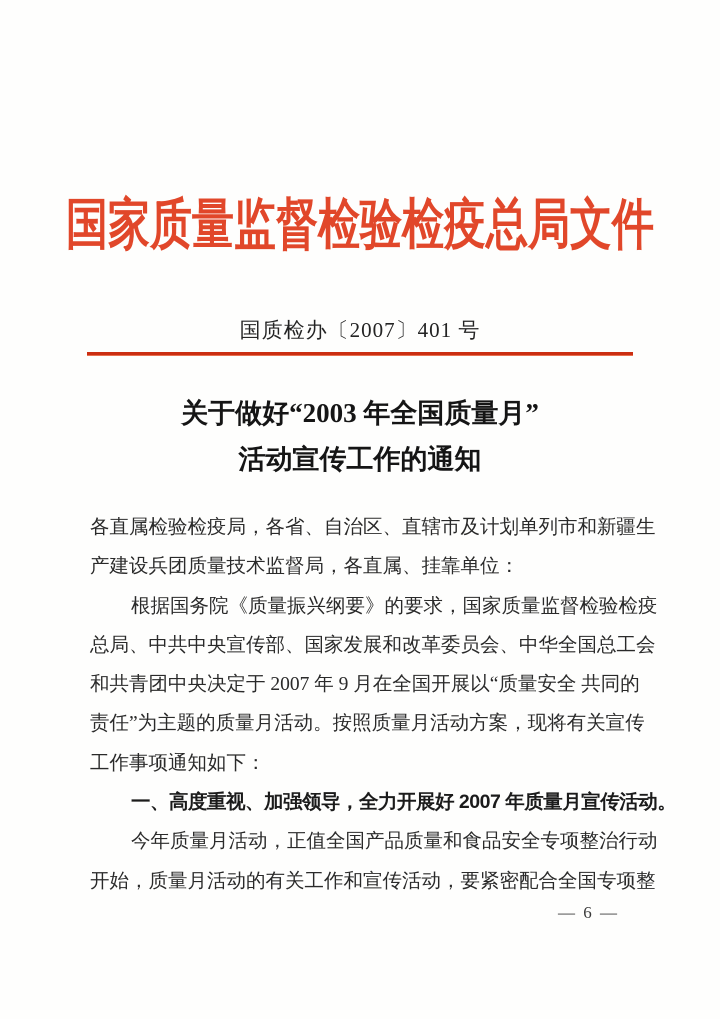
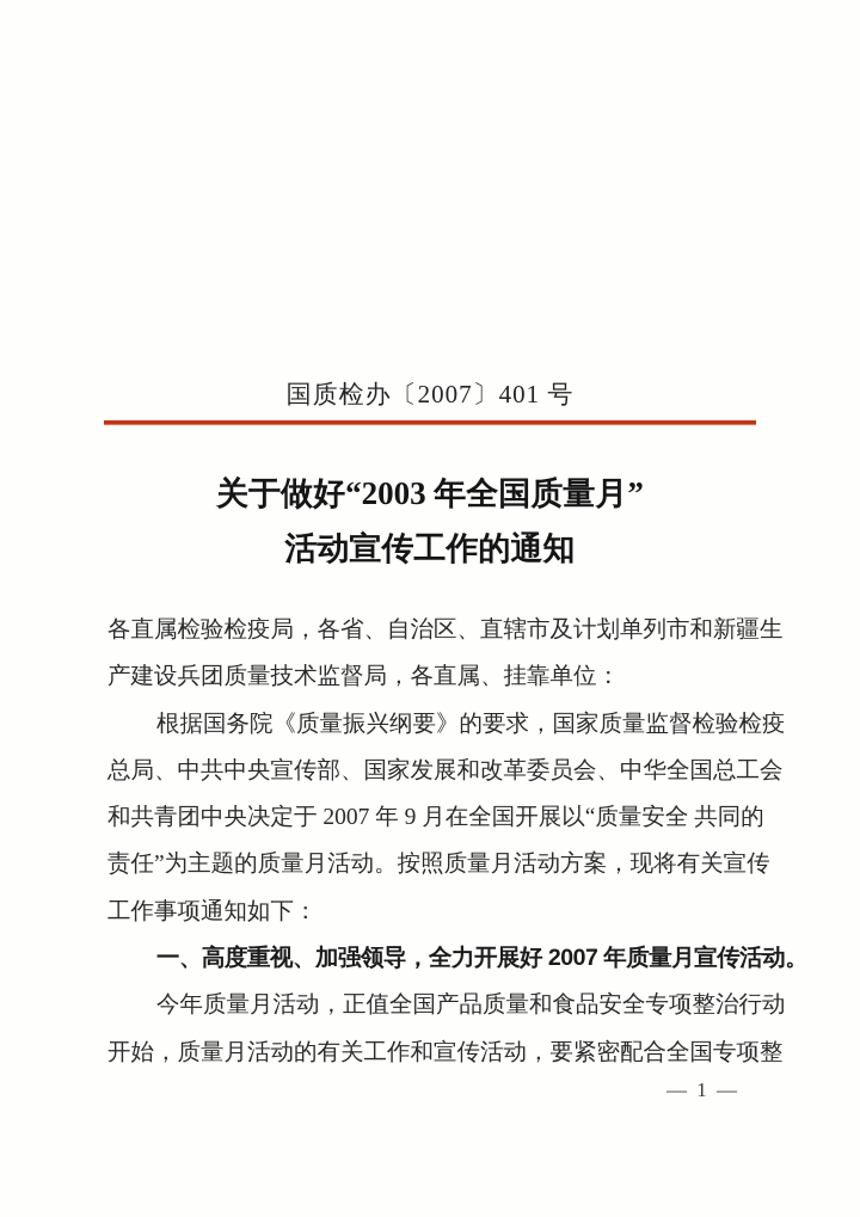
- 国家质量监督检验检疫总局文件
  国质检办〔2007〕401 号
  关于做好“2003 年全国质量月”
  活动宣传工作的通知
  各直属检验检疫局，各省、自治区、直辖市及计划单列市和新疆生
  产建设兵团质量技术监督局，各直属、挂靠单位：
  根据国务院《质量振兴纲要》的要求，国家质量监督检验检疫
  总局、中共中央宣传部、国家发展和改革委员会、中华全国总工会
  和共青团中央决定于 2007 年 9 月在全国开展以“质量安全 共同的
  责任”为主题的质量月活动。按照质量月活动方案，现将有关宣传
  工作事项通知如下：
  一、高度重视、加强领导，全力开展好 2007 年质量月宣传活动。
  今年质量月活动，正值全国产品质量和食品安全专项整治行动
  开始，质量月活动的有关工作和宣传活动，要紧密配合全国专项整
- — 6 —
+ — 1 —
